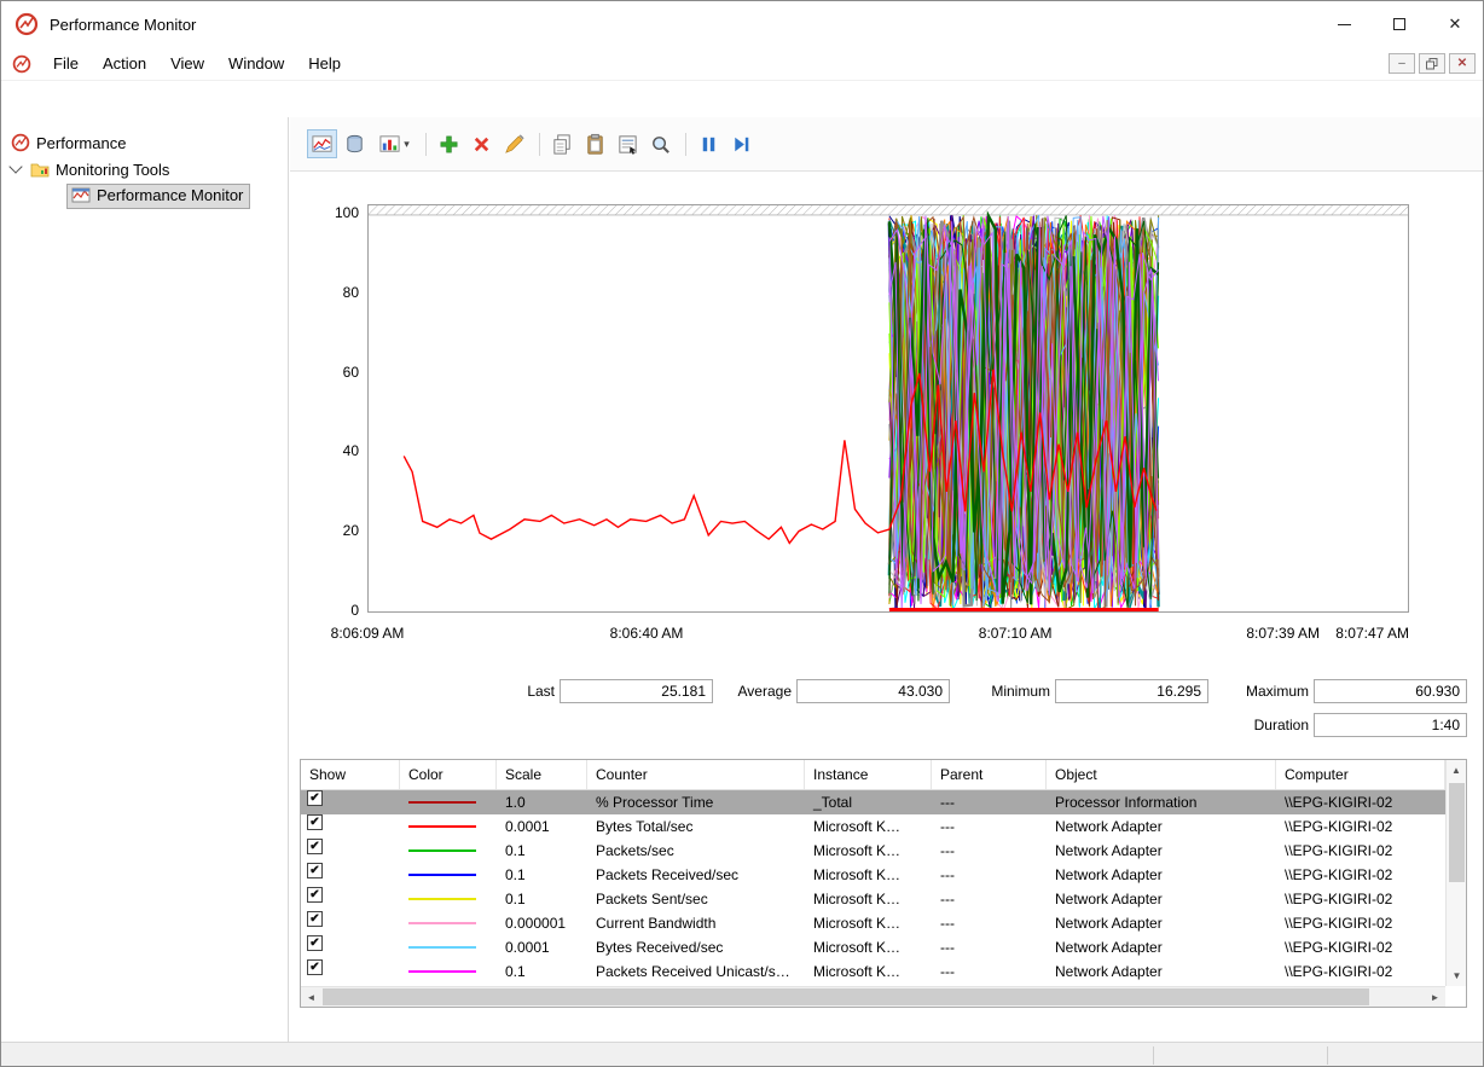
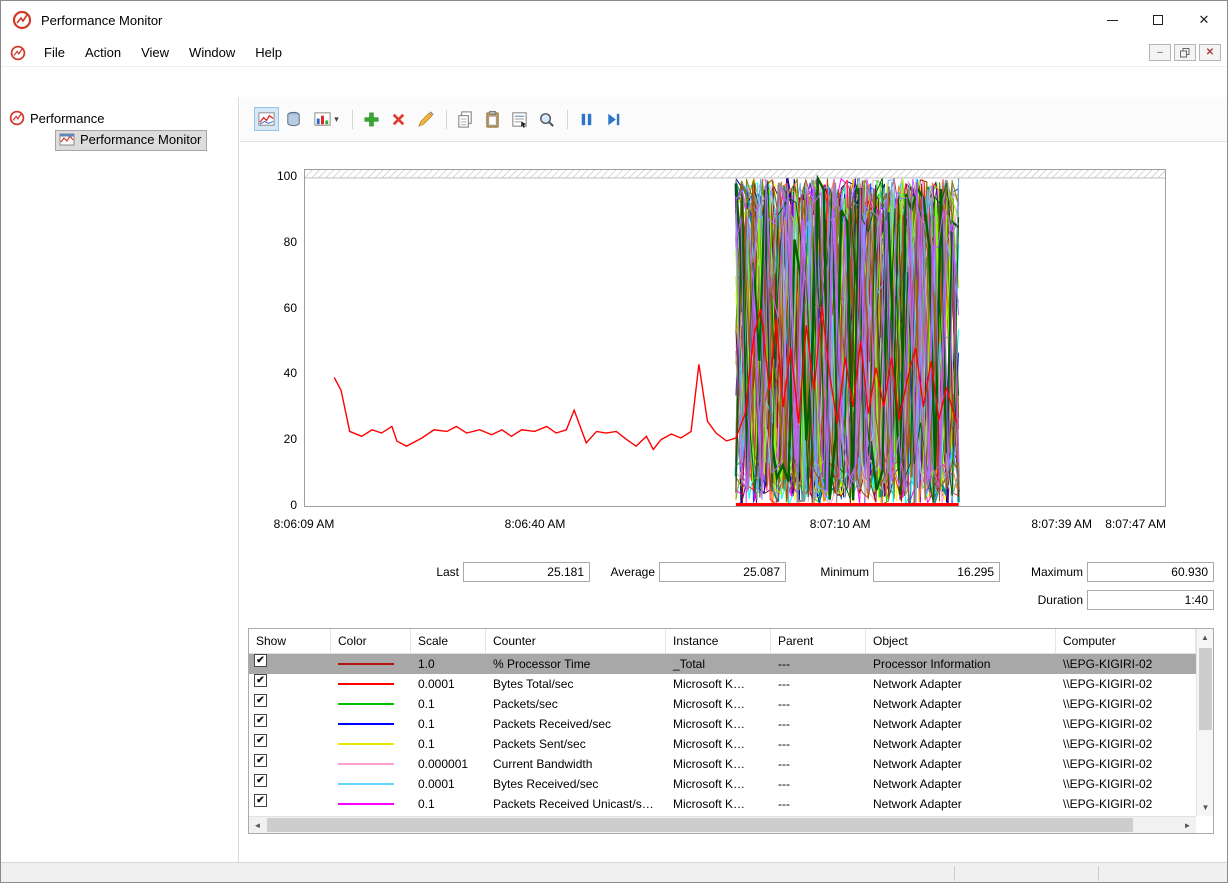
  Performance Monitor
  ✕
  File
  Action
  View
  Window
  Help
  –
  ✕
  Performance
- Monitoring Tools
  Performance Monitor
  ▾
  100
  80
  60
  40
  20
  0
  8:06:09 AM
  8:06:40 AM
  8:07:10 AM
  8:07:39 AM
  8:07:47 AM
  Last
  25.181
  Average
- 43.030
+ 25.087
  Minimum
  16.295
  Maximum
  60.930
  Duration
  1:40
  Show
  Color
  Scale
  Counter
  Instance
  Parent
  Object
  Computer
  ✔
  1.0
  % Processor Time
  _Total
  ---
  Processor Information
  \\EPG-KIGIRI-02
  ✔
  0.0001
  Bytes Total/sec
  Microsoft K…
  ---
  Network Adapter
  \\EPG-KIGIRI-02
  ✔
  0.1
  Packets/sec
  Microsoft K…
  ---
  Network Adapter
  \\EPG-KIGIRI-02
  ✔
  0.1
  Packets Received/sec
  Microsoft K…
  ---
  Network Adapter
  \\EPG-KIGIRI-02
  ✔
  0.1
  Packets Sent/sec
  Microsoft K…
  ---
  Network Adapter
  \\EPG-KIGIRI-02
  ✔
  0.000001
  Current Bandwidth
  Microsoft K…
  ---
  Network Adapter
  \\EPG-KIGIRI-02
  ✔
  0.0001
  Bytes Received/sec
  Microsoft K…
  ---
  Network Adapter
  \\EPG-KIGIRI-02
  ✔
  0.1
  Packets Received Unicast/s…
  Microsoft K…
  ---
  Network Adapter
  \\EPG-KIGIRI-02
  ▲
  ▼
  ◄
  ►
